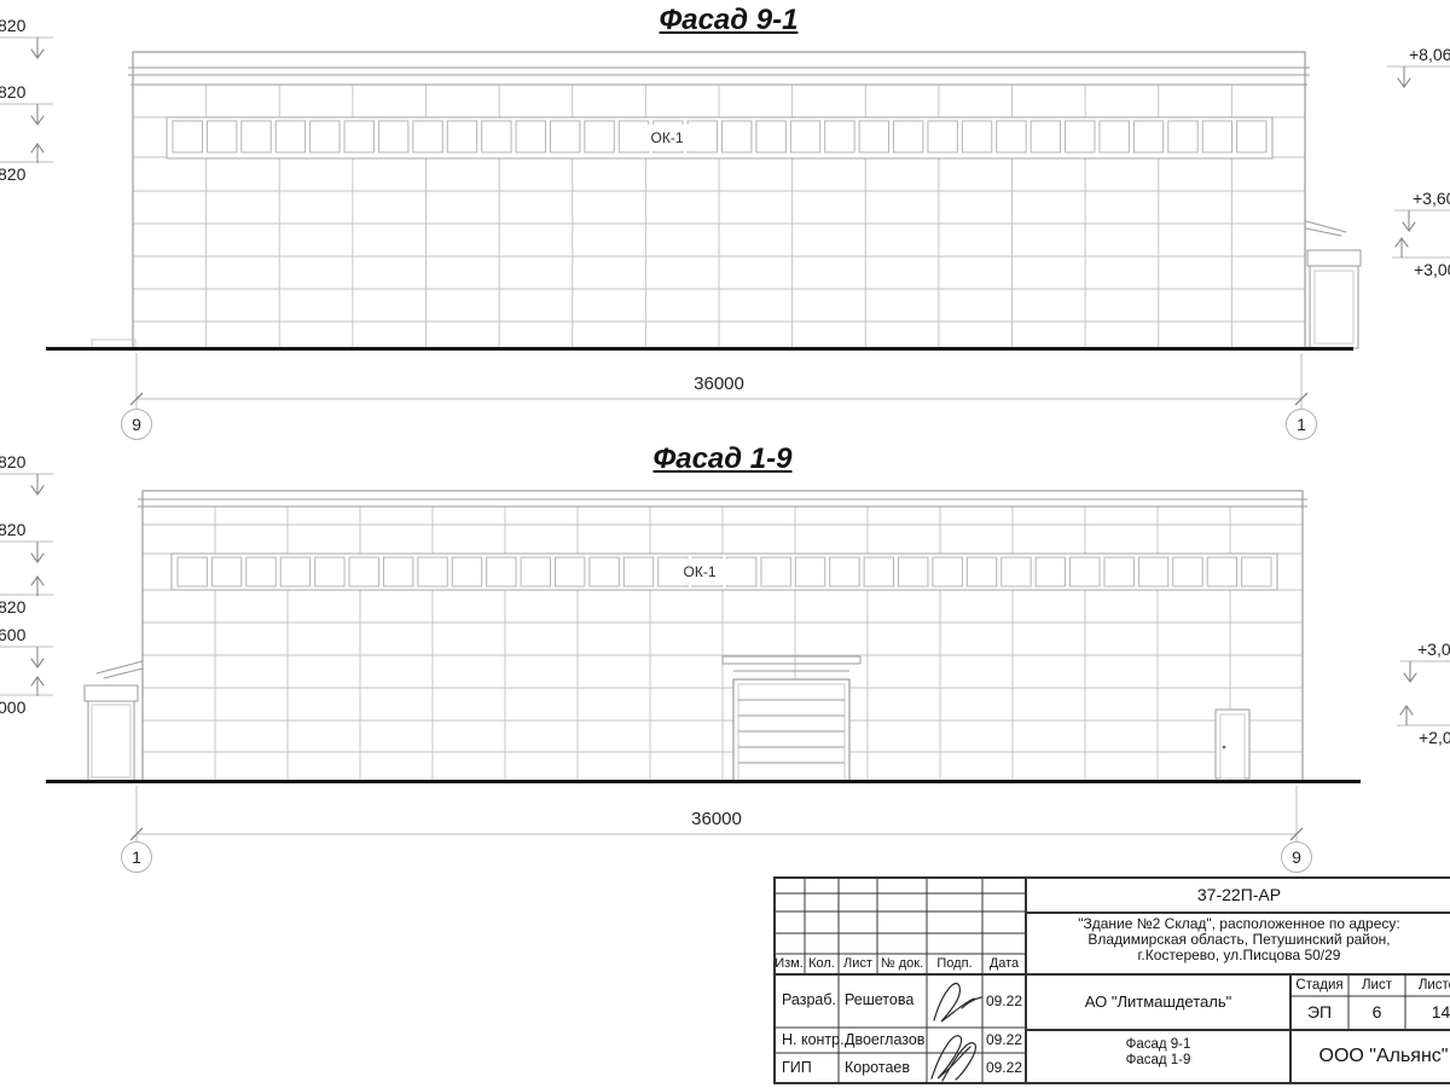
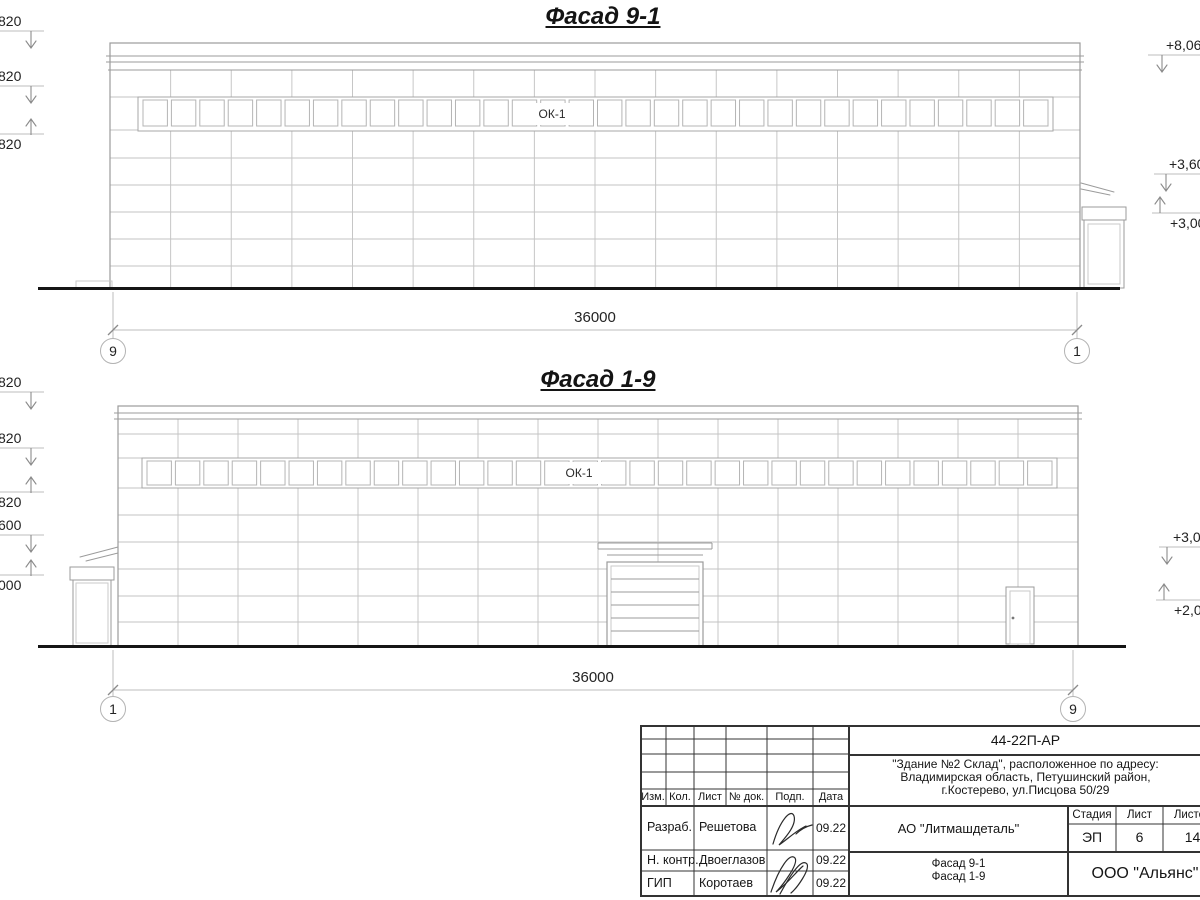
  Фасад 9-1
  Фасад 1-9
  ОК-1
  ОК-1
  36000
  36000
  9
  1
  1
  9
  820
  820
  820
  +8,06
  +3,6
  +3,0
  820
  820
  820
  600
  000
  +3,0
  +2,0
- 37-22П-АР
+ 44-22П-АР
  "Здание №2 Склад", расположенное по адресу:
  Владимирская область, Петушинский район,
  г.Костерево, ул.Писцова 50/29
  Изм.
  Кол.
  Лист
  № док.
  Подп.
  Дата
  Разраб.
  Решетова
  09.22
  Н. контр.
  Двоеглазов
  09.22
  ГИП
  Коротаев
  09.22
  АО "Литмашдеталь"
  Стадия
  Лист
  ЭП
  6
  14
  Фасад 9-1
  Фасад 1-9
  ООО "Альянс"
